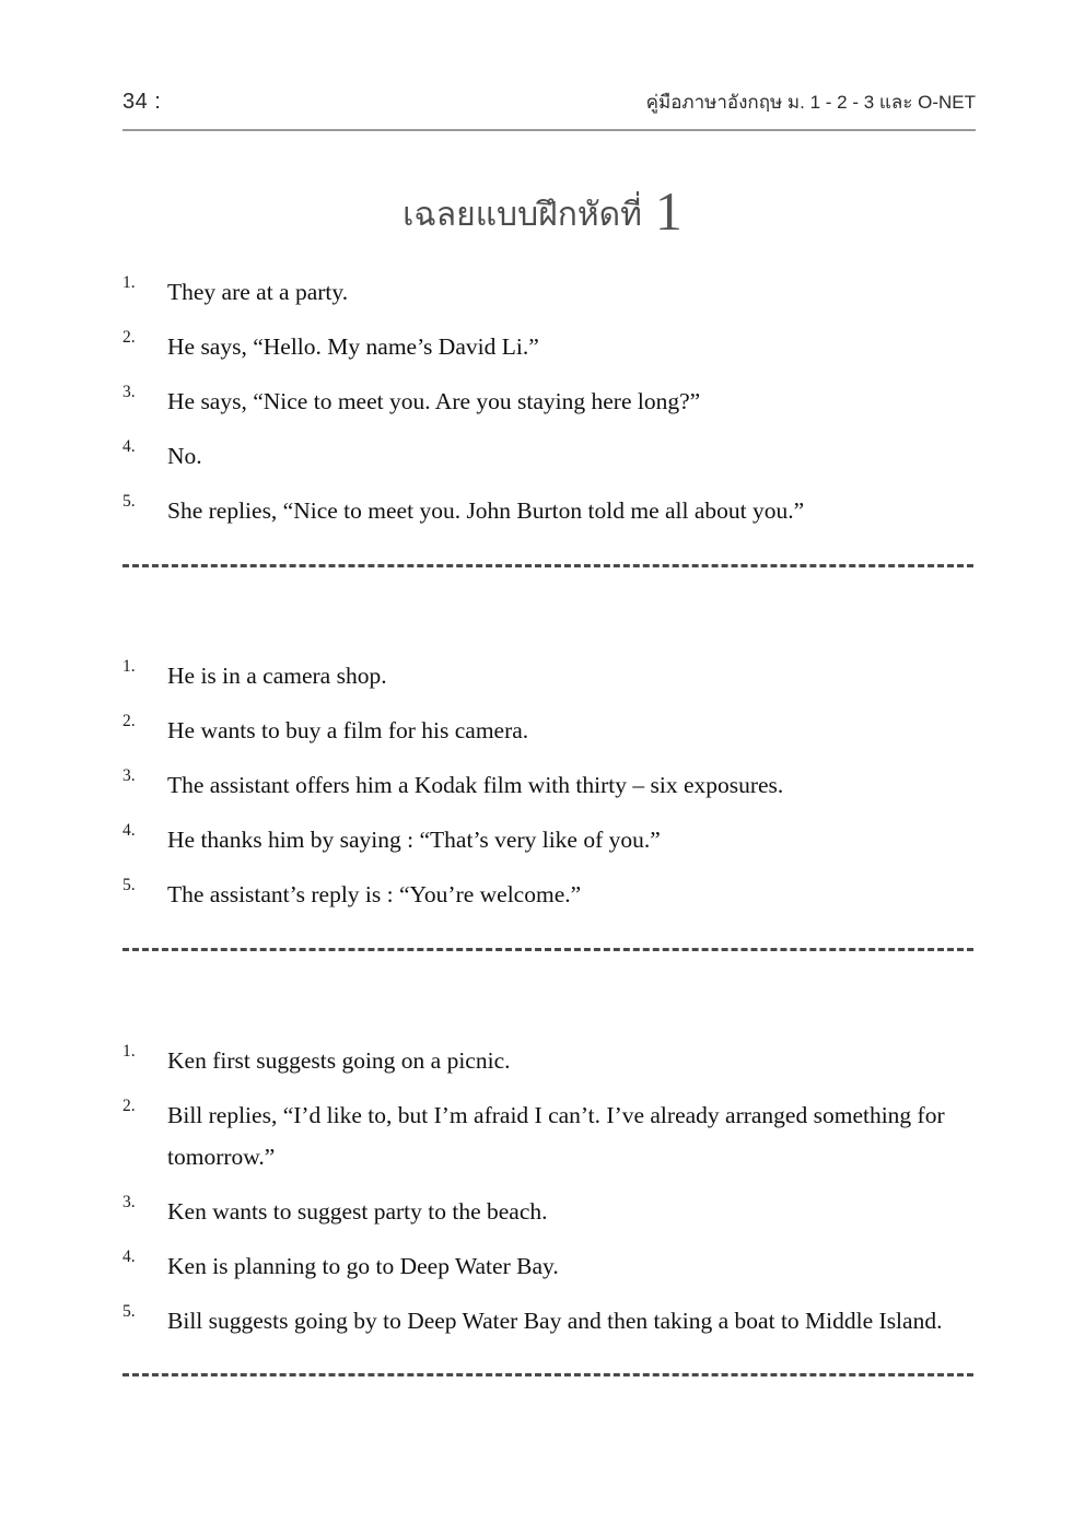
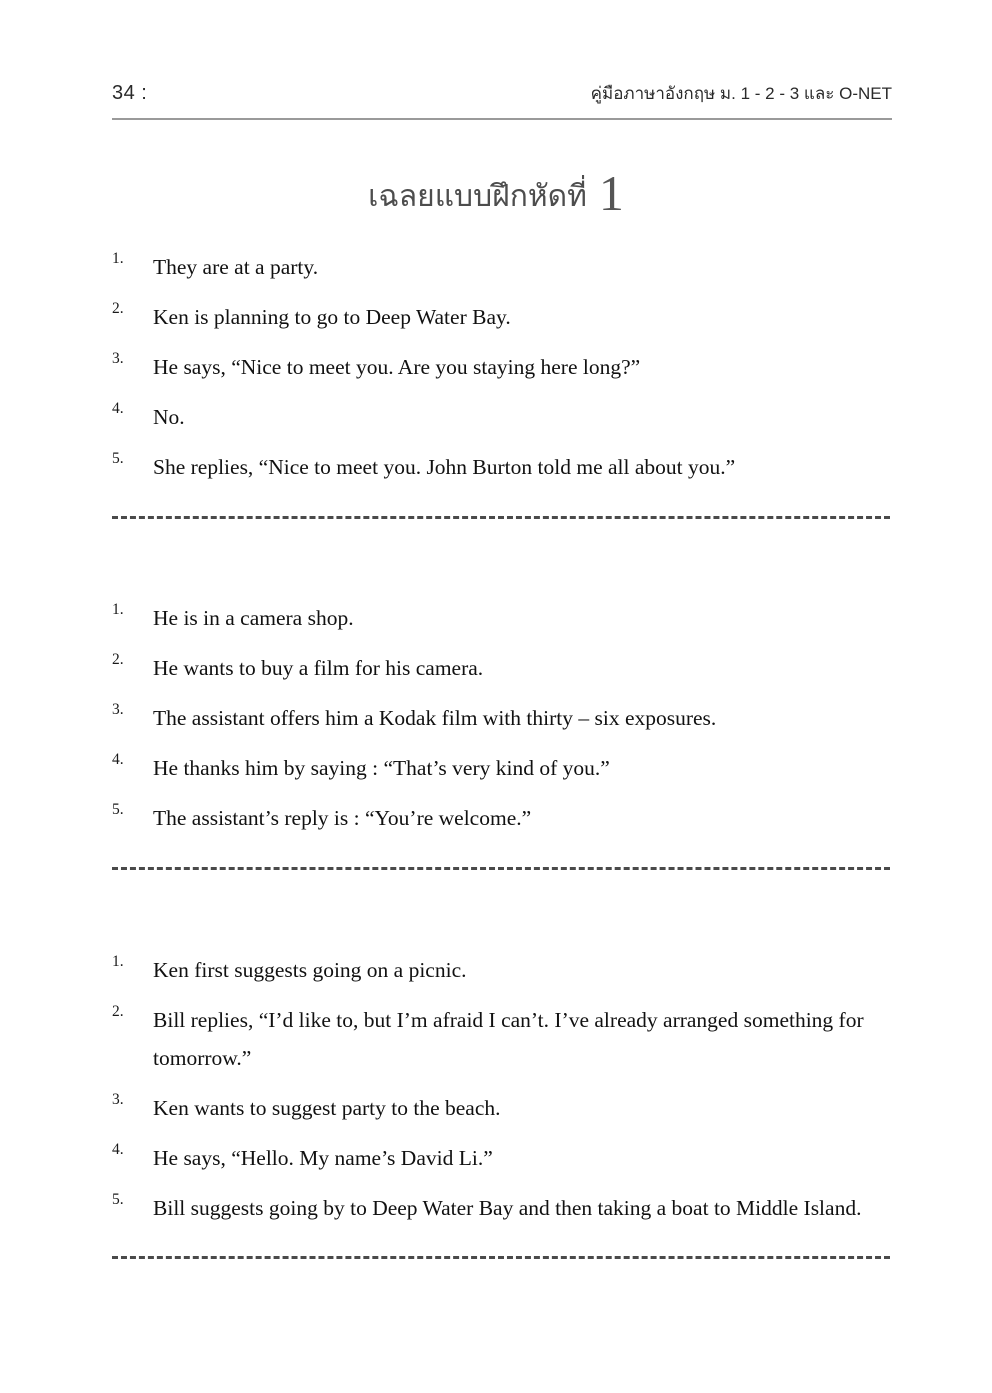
  34 :
  คู่มือภาษาอังกฤษ ม. 1 - 2 - 3 และ O-NET
  เฉลยแบบฝึกหัดที่ 1
  1.
  They are at a party.
  2.
- He says, “Hello. My name’s David Li.”
+ Ken is planning to go to Deep Water Bay.
  3.
  He says, “Nice to meet you. Are you staying here long?”
  4.
  No.
  5.
  She replies, “Nice to meet you. John Burton told me all about you.”
  1.
  He is in a camera shop.
  2.
  He wants to buy a film for his camera.
  3.
  The assistant offers him a Kodak film with thirty – six exposures.
  4.
- He thanks him by saying : “That’s very like of you.”
+ He thanks him by saying : “That’s very kind of you.”
  5.
  The assistant’s reply is : “You’re welcome.”
  1.
  Ken first suggests going on a picnic.
  2.
  Bill replies, “I’d like to, but I’m afraid I can’t. I’ve already arranged something for tomorrow.”
  3.
  Ken wants to suggest party to the beach.
  4.
- Ken is planning to go to Deep Water Bay.
+ He says, “Hello. My name’s David Li.”
  5.
  Bill suggests going by to Deep Water Bay and then taking a boat to Middle Island.
